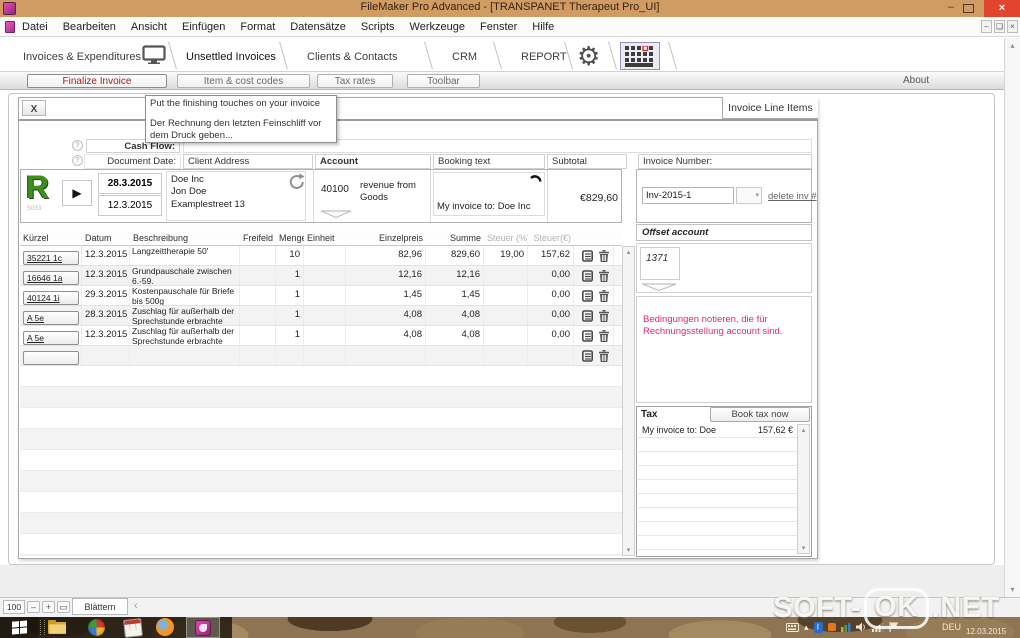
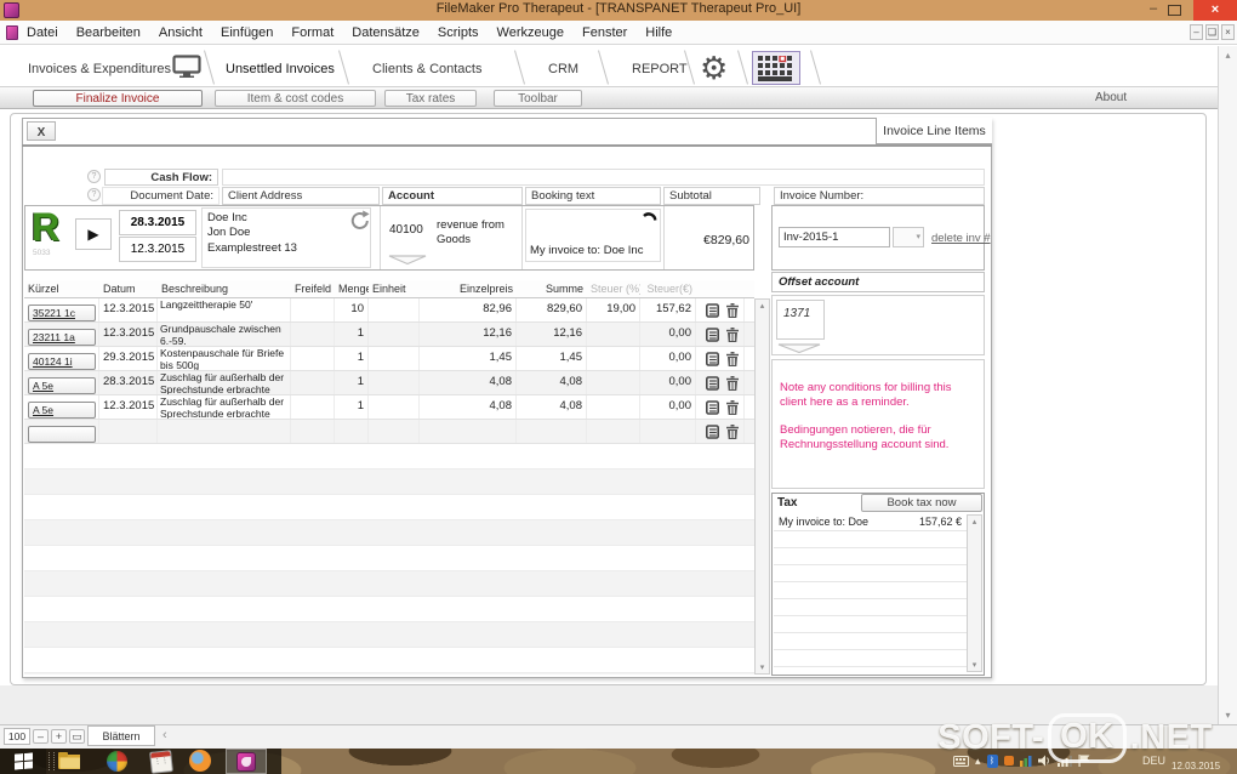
- FileMaker Pro Advanced - [TRANSPANET Therapeut Pro_UI]
+ FileMaker Pro Therapeut - [TRANSPANET Therapeut Pro_UI]
  –
  ×
  Datei Bearbeiten Ansicht Einfügen Format Datensätze Scripts Werkzeuge Fenster Hilfe
  –
  ❏
  ×
  Invoices & Expenditures
  Unsettled Invoices
  Clients & Contacts
  CRM
  REPORT
  ⚙
  Finalize Invoice
  Item & cost codes
  Tax rates
  Toolbar
  About
  X
  Invoice Line Items
  Cash Flow:
  Document Date:
  Client Address
  Account
  Booking text
  Subtotal
  Invoice Number:
  R
  ▶
  28.3.2015
  12.3.2015
  Doe Inc
  Jon Doe
  Examplestreet 13
  40100
  revenue from Goods
  My invoice to: Doe Inc
  €829,60
  Inv-2015-1
  delete inv #
  Kürzel
  Datum
  Beschreibung
  Freifeld
  Meng
  Einheit
  Einzelpreis
  Summe
  Steuer (%
  Steuer(€)
  35221 1c
  12.3.2015
  Langzeittherapie 50'
  10
  82,96
  829,60
  19,00
  157,62
- 16646 1a
+ 23211 1a
  12.3.2015
  Grundpauschale zwischen 6.-59.
  1
  12,16
  12,16
  0,00
  40124 1i
  29.3.2015
  Kostenpauschale für Briefe bis 500g
  1
  1,45
  1,45
  0,00
  A 5e
  28.3.2015
  Zuschlag für außerhalb der Sprechstunde erbrachte
  1
  4,08
  4,08
  0,00
  A 5e
  12.3.2015
  Zuschlag für außerhalb der Sprechstunde erbrachte
  1
  4,08
  4,08
  0,00
  Offset account
  1371
+ Note any conditions for billing this client here as a reminder.
  Bedingungen notieren, die für Rechnungsstellung account sind.
  Tax
  Book tax now
  My invoice to: Doe
  157,62 €
- Put the finishing touches on your invoice
- Der Rechnung den letzten Feinschliff vor dem Druck geben...
  ▴
  ▾
  100
  –
  +
  ▭
  Blättern
  ‹
  ▴
  DEU
  12.03.2015
  SOFT-
  OK
  .NET
